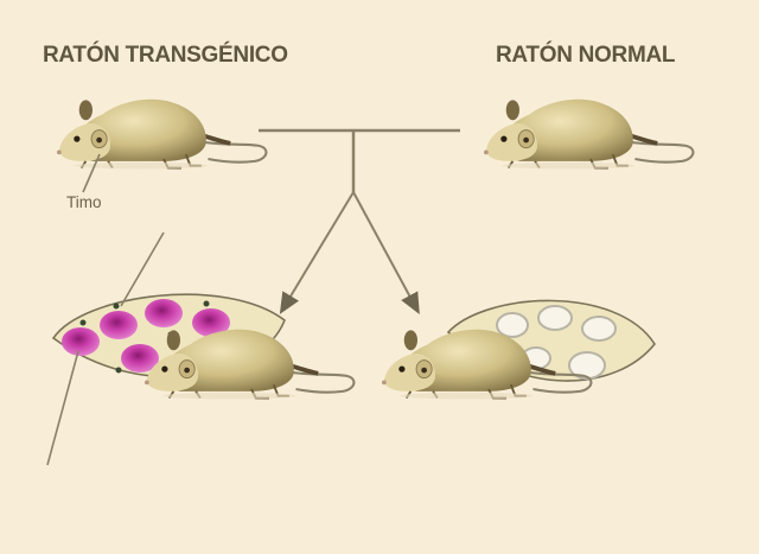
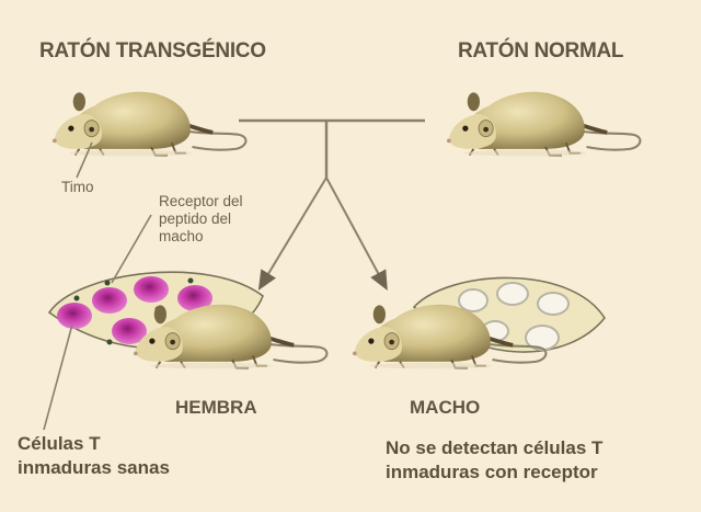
  RATÓN TRANSGÉNICO
  RATÓN NORMAL
  Timo
+ Receptor del
+ peptido del
+ macho
+ HEMBRA
+ MACHO
+ Células T
+ inmaduras sanas
+ No se detectan células T
+ inmaduras con receptor
